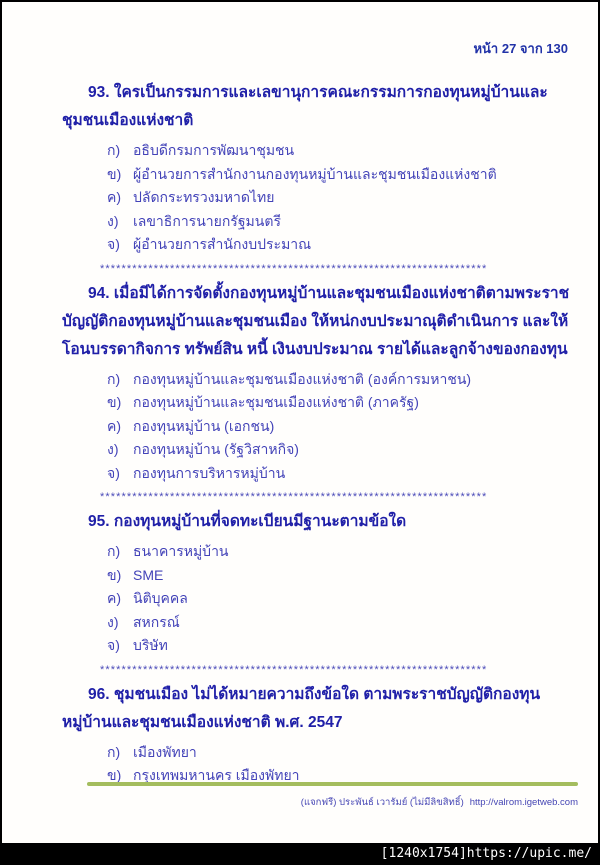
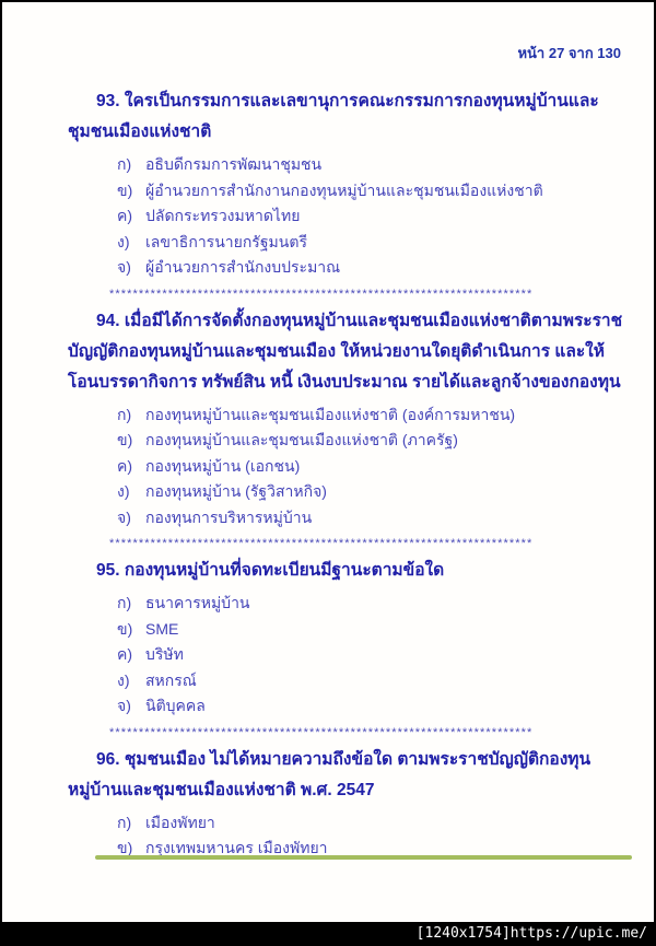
  หน้า 27 จาก 130
  93. ใครเป็นกรรมการและเลขานุการคณะกรรมการกองทุนหมู่บ้านและชุมชนเมืองแห่งชาติ
  ก)
  อธิบดีกรมการพัฒนาชุมชน
  ข)
  ผู้อำนวยการสำนักงานกองทุนหมู่บ้านและชุมชนเมืองแห่งชาติ
  ค)
  ปลัดกระทรวงมหาดไทย
  ง)
  เลขาธิการนายกรัฐมนตรี
  จ)
  ผู้อำนวยการสำนักงบประมาณ
  ************************************************************************
- 94. เมื่อมีได้การจัดตั้งกองทุนหมู่บ้านและชุมชนเมืองแห่งชาติตามพระราชบัญญัติกองทุนหมู่บ้านและชุมชนเมือง ให้หน่กงบประมาณุติดำเนินการ และให้โอนบรรดากิจการ ทรัพย์สิน หนี้ เงินงบประมาณ รายได้และลูกจ้างของกองทุน
+ 94. เมื่อมีได้การจัดตั้งกองทุนหมู่บ้านและชุมชนเมืองแห่งชาติตามพระราชบัญญัติกองทุนหมู่บ้านและชุมชนเมือง ให้หน่วยงานใดยุติดำเนินการ และให้โอนบรรดากิจการ ทรัพย์สิน หนี้ เงินงบประมาณ รายได้และลูกจ้างของกองทุน
  ก)
  กองทุนหมู่บ้านและชุมชนเมืองแห่งชาติ (องค์การมหาชน)
  ข)
  กองทุนหมู่บ้านและชุมชนเมืองแห่งชาติ (ภาครัฐ)
  ค)
  กองทุนหมู่บ้าน (เอกชน)
  ง)
  กองทุนหมู่บ้าน (รัฐวิสาหกิจ)
  จ)
  กองทุนการบริหารหมู่บ้าน
  ************************************************************************
  95. กองทุนหมู่บ้านที่จดทะเบียนมีฐานะตามข้อใด
  ก)
  ธนาคารหมู่บ้าน
  ข)
  SME
  ค)
- นิติบุคคล
+ บริษัท
  ง)
  สหกรณ์
  จ)
- บริษัท
+ นิติบุคคล
  ************************************************************************
  96. ชุมชนเมือง ไม่ได้หมายความถึงข้อใด ตามพระราชบัญญัติกองทุนหมู่บ้านและชุมชนเมืองแห่งชาติ พ.ศ. 2547
  ก)
  เมืองพัทยา
  ข)
  กรุงเทพมหานคร เมืองพัทยา
- (แจกฟรี) ประพันธ์ เวารัมย์ (ไม่มีลิขสิทธิ์) http://valrom.igetweb.com
  [1240x1754]https://upic.me/
